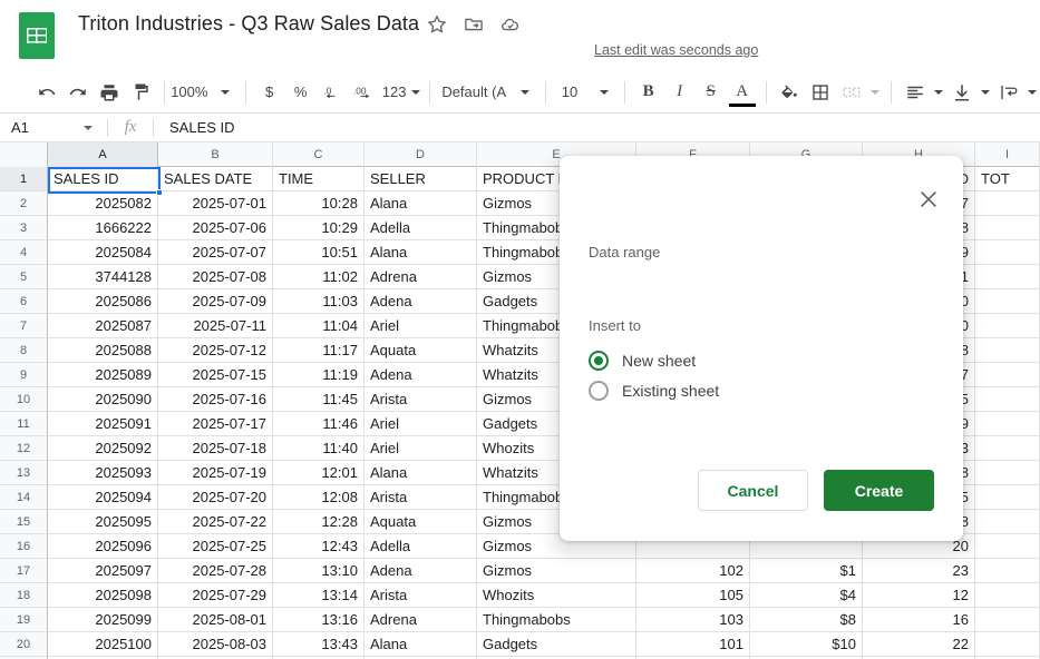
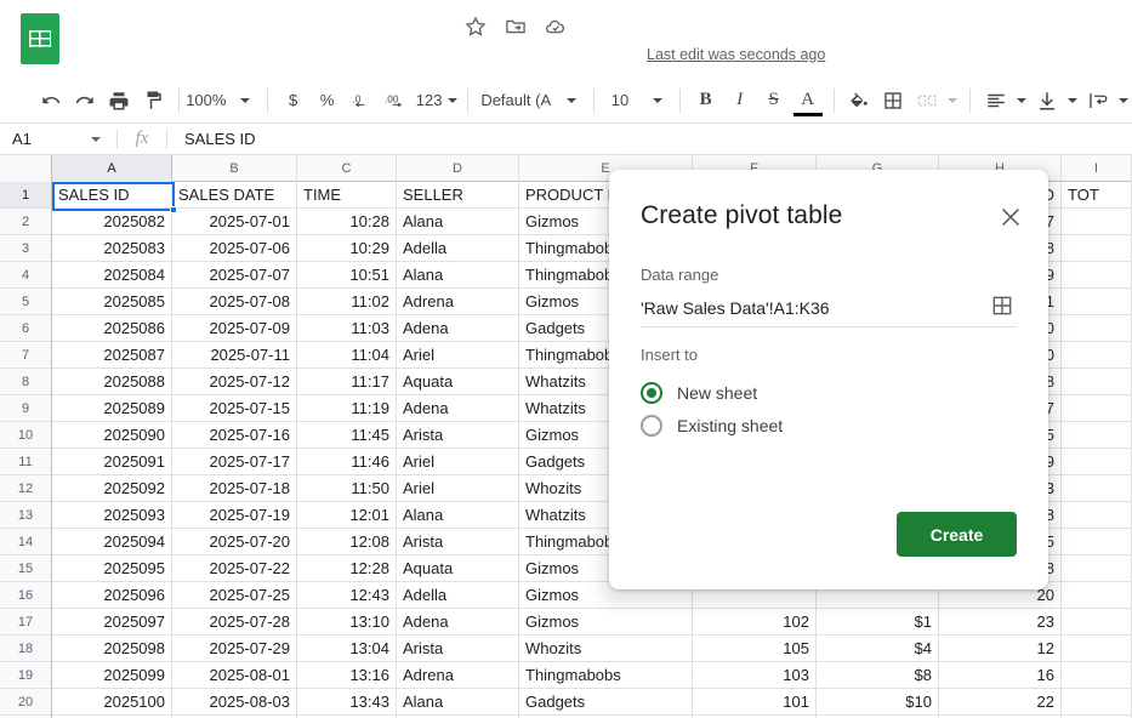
- Triton Industries - Q3 Raw Sales Data
  Last edit was seconds ago
  100%
  $
  %
  .0
  .00
  123
  10
  B
  I
  S
  A
  A1
  fx
  SALES ID
  A
  B
  C
  D
  E
  F
  G
  H
  I
  1
  2
  3
  4
  5
  6
  7
  8
  9
  10
  11
  12
  13
  14
  15
  16
  17
  18
  19
  20
  SALES ID
  SALES DATE
  TIME
  SELLER
  PRODUCT
  D
  TOT
  2025082
  2025-07-01
  10:28
  Alana
  Gizmos
- 1666222
+ 2025083
  2025-07-06
  10:29
  Adella
  Thingmabo
  8
  2025084
  2025-07-07
  10:51
  Alana
  Thingmabo
- 3744128
+ 2025085
  2025-07-08
  11:02
  Adrena
  Gizmos
  1
  2025086
  2025-07-09
  11:03
  Adena
  Gadgets
  2025087
  2025-07-11
  11:04
  Ariel
  Thingmabo
  2025088
  2025-07-12
  11:17
  Aquata
  Whatzits
  2025089
  2025-07-15
  11:19
  Adena
  Whatzits
  2025090
  2025-07-16
  11:45
  Arista
  Gizmos
  2025091
  2025-07-17
  11:46
  Ariel
  Gadgets
  9
  2025092
  2025-07-18
- 11:40
+ 11:50
  Ariel
  Whozits
  3
  2025093
  2025-07-19
  12:01
  Alana
  Whatzits
  2025094
  2025-07-20
  12:08
  Arista
  Thingmabo
  5
  2025095
  2025-07-22
  12:28
  Aquata
  Gizmos
  2025096
  2025-07-25
  12:43
  Adella
  Gizmos
  20
  2025097
  2025-07-28
  13:10
  Adena
  Gizmos
  102
  $1
  23
  2025098
  2025-07-29
- 13:14
+ 13:04
  Arista
  Whozits
  105
  $4
  12
  2025099
  2025-08-01
  13:16
  Adrena
  Thingmabobs
  103
  $8
  16
  2025100
  2025-08-03
  13:43
  Alana
  Gadgets
  101
  $10
  22
+ Create pivot table
  Data range
+ 'Raw Sales Data'!A1:K36
  Insert to
  New sheet
  Existing sheet
- Cancel
  Create
